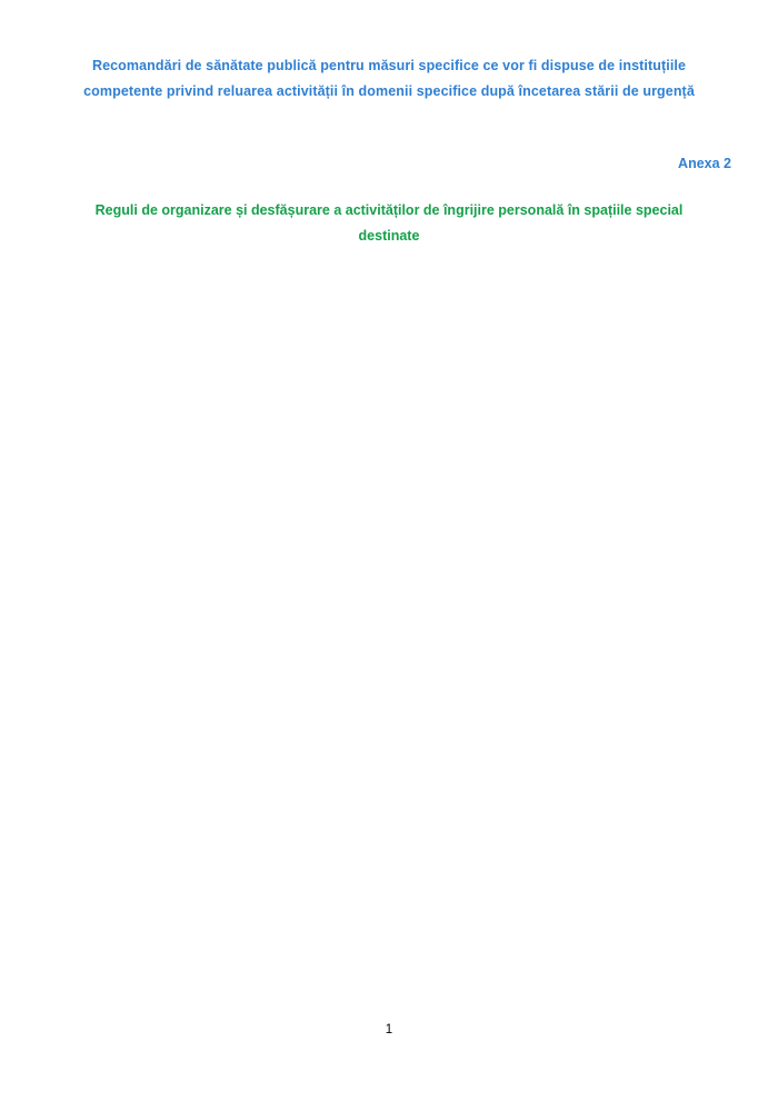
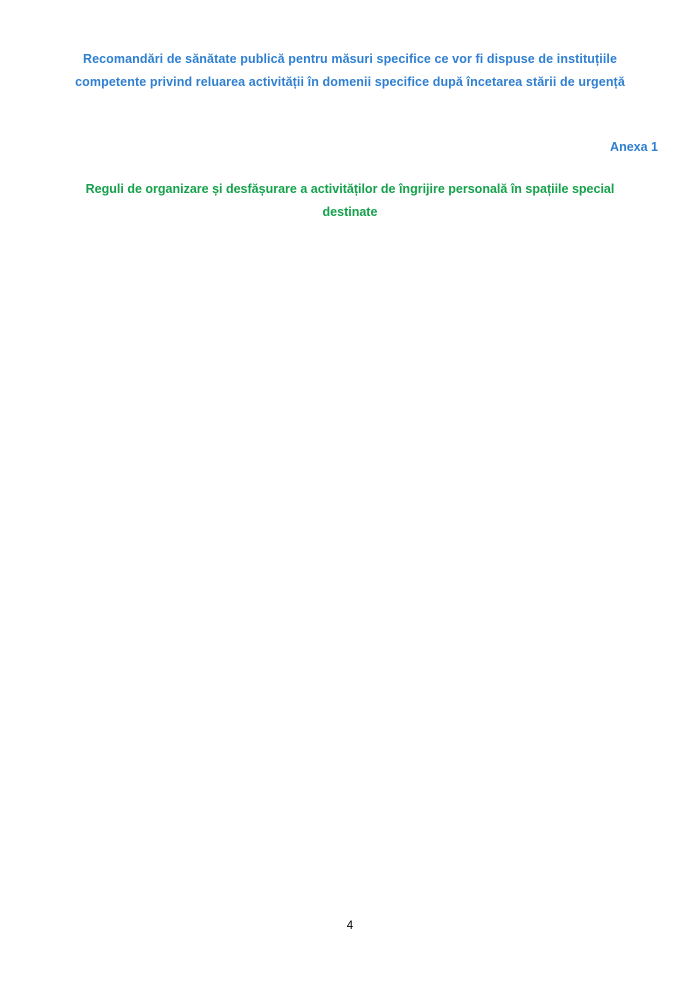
  Recomandări de sănătate publică pentru măsuri specifice ce vor fi dispuse de instituțiile competente privind reluarea activității în domenii specifice după încetarea stării de urgență
- Anexa 2
+ Anexa 1
  Reguli de organizare și desfășurare a activităților de îngrijire personală în spațiile special destinate
- 1
+ 4
